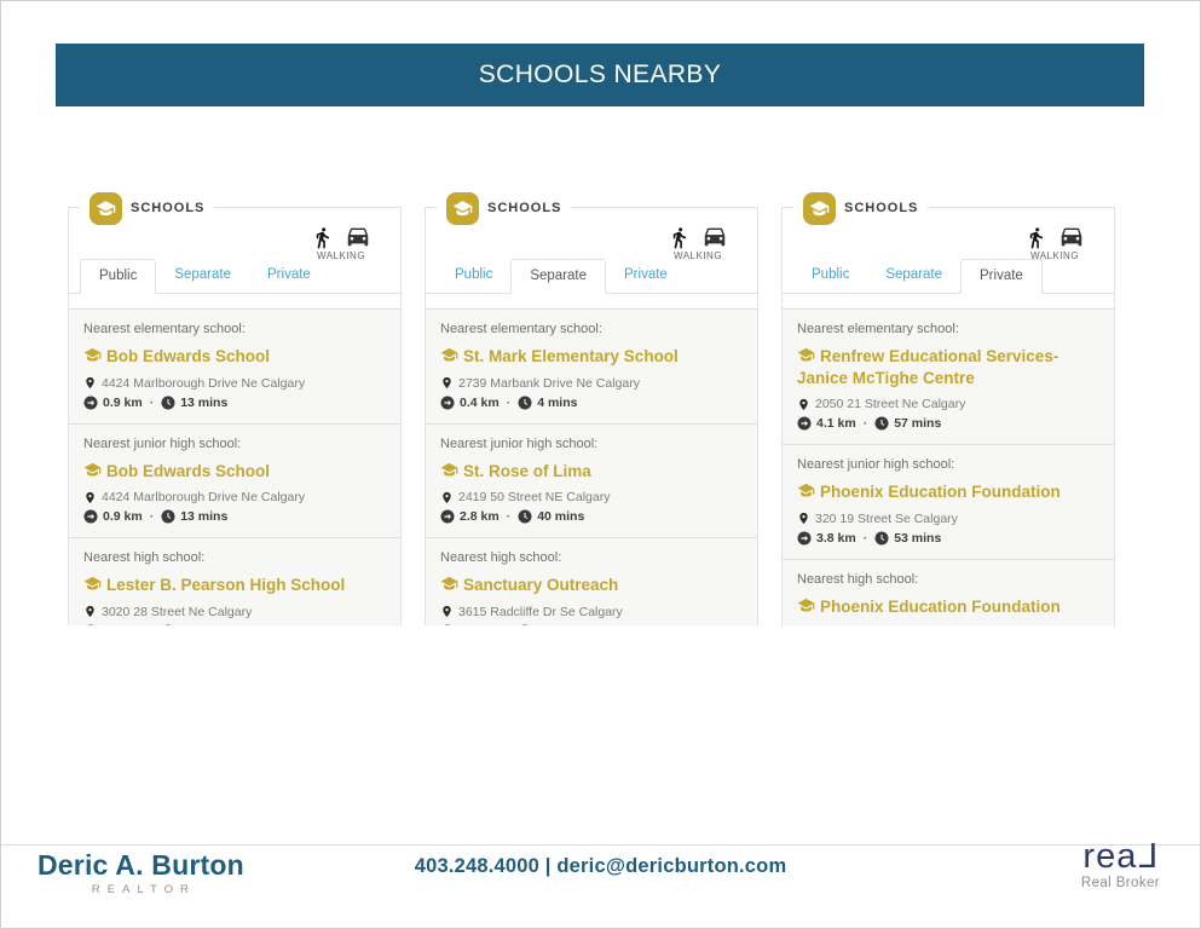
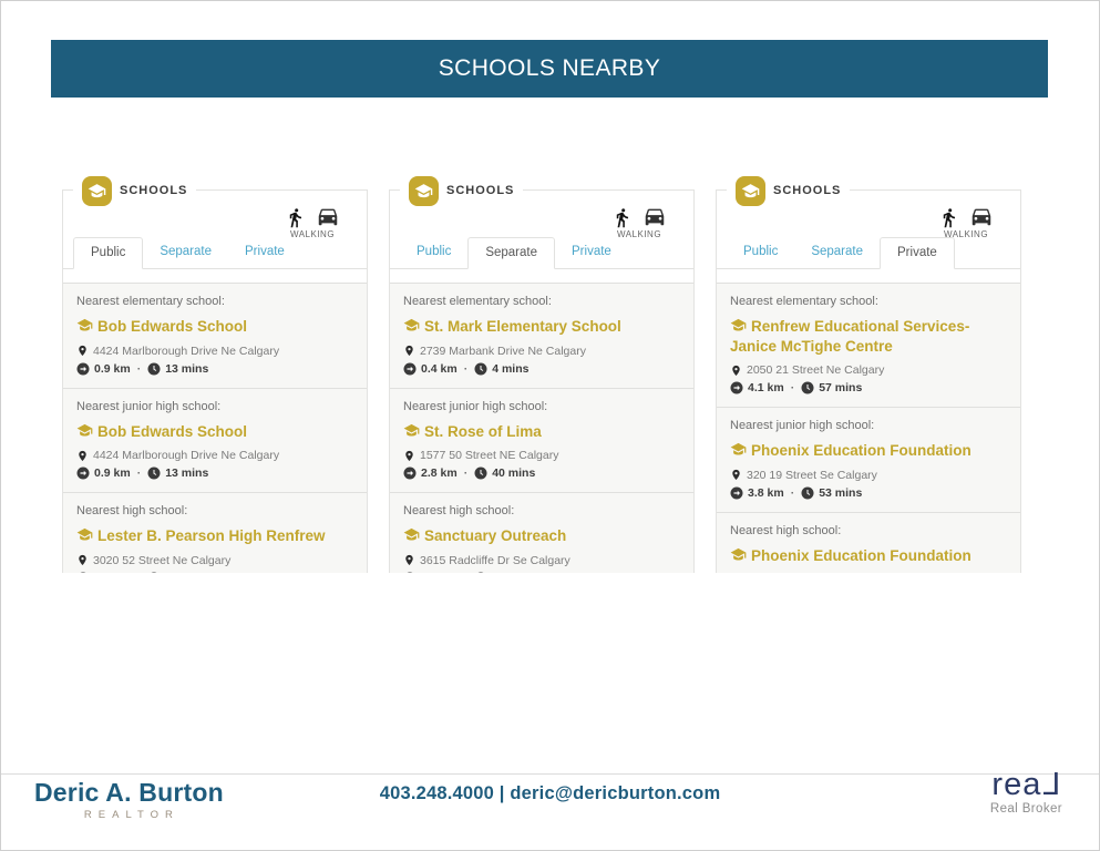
  SCHOOLS NEARBY
  SCHOOLS
  WALKING
  Public
  Separate
  Private
  Nearest elementary school:
  Bob Edwards School
  4424 Marlborough Drive Ne Calgary
  0.9 km
  ·
  13 mins
  Nearest junior high school:
  Bob Edwards School
  4424 Marlborough Drive Ne Calgary
  0.9 km
  ·
  13 mins
  Nearest high school:
- Lester B. Pearson High School
+ Lester B. Pearson High Renfrew
- 3020 28 Street Ne Calgary
+ 3020 52 Street Ne Calgary
  SCHOOLS
  WALKING
  Public
  Separate
  Private
  Nearest elementary school:
  St. Mark Elementary School
  2739 Marbank Drive Ne Calgary
  0.4 km
  ·
  4 mins
  Nearest junior high school:
  St. Rose of Lima
- 2419 50 Street NE Calgary
+ 1577 50 Street NE Calgary
  2.8 km
  ·
  40 mins
  Nearest high school:
  Sanctuary Outreach
  3615 Radcliffe Dr Se Calgary
  SCHOOLS
  WALKING
  Public
  Separate
  Private
  Nearest elementary school:
  Renfrew Educational Services-Janice McTighe Centre
  2050 21 Street Ne Calgary
  4.1 km
  ·
  57 mins
  Nearest junior high school:
  Phoenix Education Foundation
  320 19 Street Se Calgary
  3.8 km
  ·
  53 mins
  Nearest high school:
  Phoenix Education Foundation
  Deric A. Burton
  REALTOR
  403.248.4000 | deric@dericburton.com
  Real Broker
